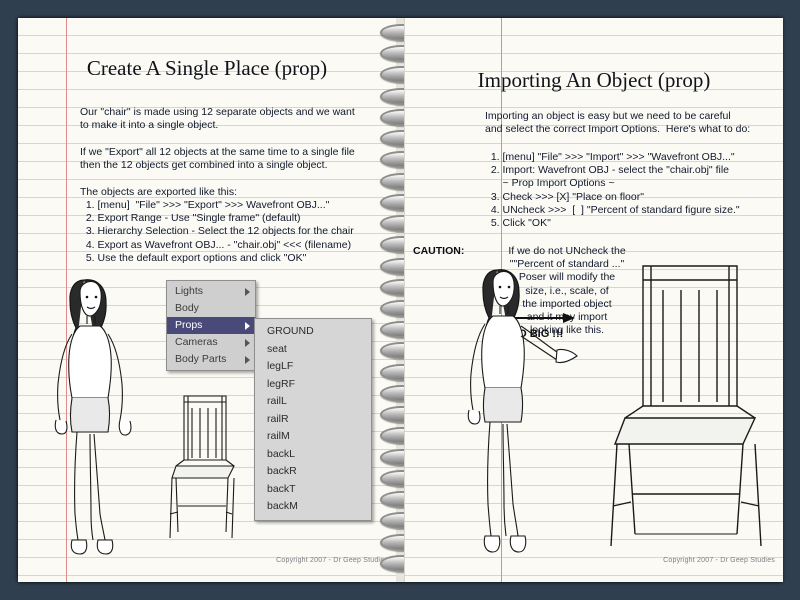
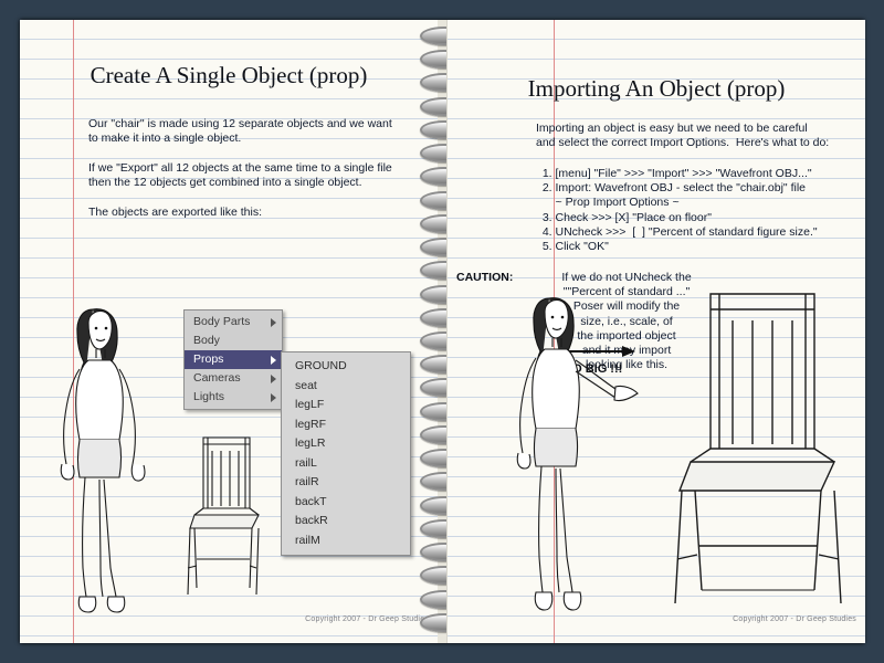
- Create A Single Place (prop)
+ Create A Single Object (prop)
  Our "chair" is made using 12 separate objects and we want
  to make it into a single object.
  If we "Export" all 12 objects at the same time to a single file
  then the 12 objects get combined into a single object.
  The objects are exported like this:
- 1. [menu] "File" >>> "Export" >>> Wavefront OBJ..."
- 2. Export Range - Use "Single frame" (default)
- 3. Hierarchy Selection - Select the 12 objects for the chair
- 4. Export as Wavefront OBJ... - "chair.obj" <<< (filename)
- 5. Use the default export options and click "OK"
- Lights
+ Body Parts
  Body
  Props
  Cameras
- Body Parts
+ Lights
  GROUND
  seat
  legLF
  legRF
+ legLR
  railL
  railR
- railM
+ backT
- backL
  backR
- backT
+ railM
- backM
  Importing An Object (prop)
  Importing an object is easy but we need to be careful
  and select the correct Import Options. Here's what to do:
  1. [menu] "File" >>> "Import" >>> "Wavefront OBJ..."
  2. Import: Wavefront OBJ - select the "chair.obj" file
  ~ Prop Import Options ~
  3. Check >>> [X] "Place on floor"
  4. UNcheck >>> [ ] "Percent of standard figure size."
  5. Click "OK"
  CAUTION:
  If we do not UNcheck the ""Percent of standard ..."
  Poser will modify the
  size, i.e., scale, of
  the imported object
  looking like this.
